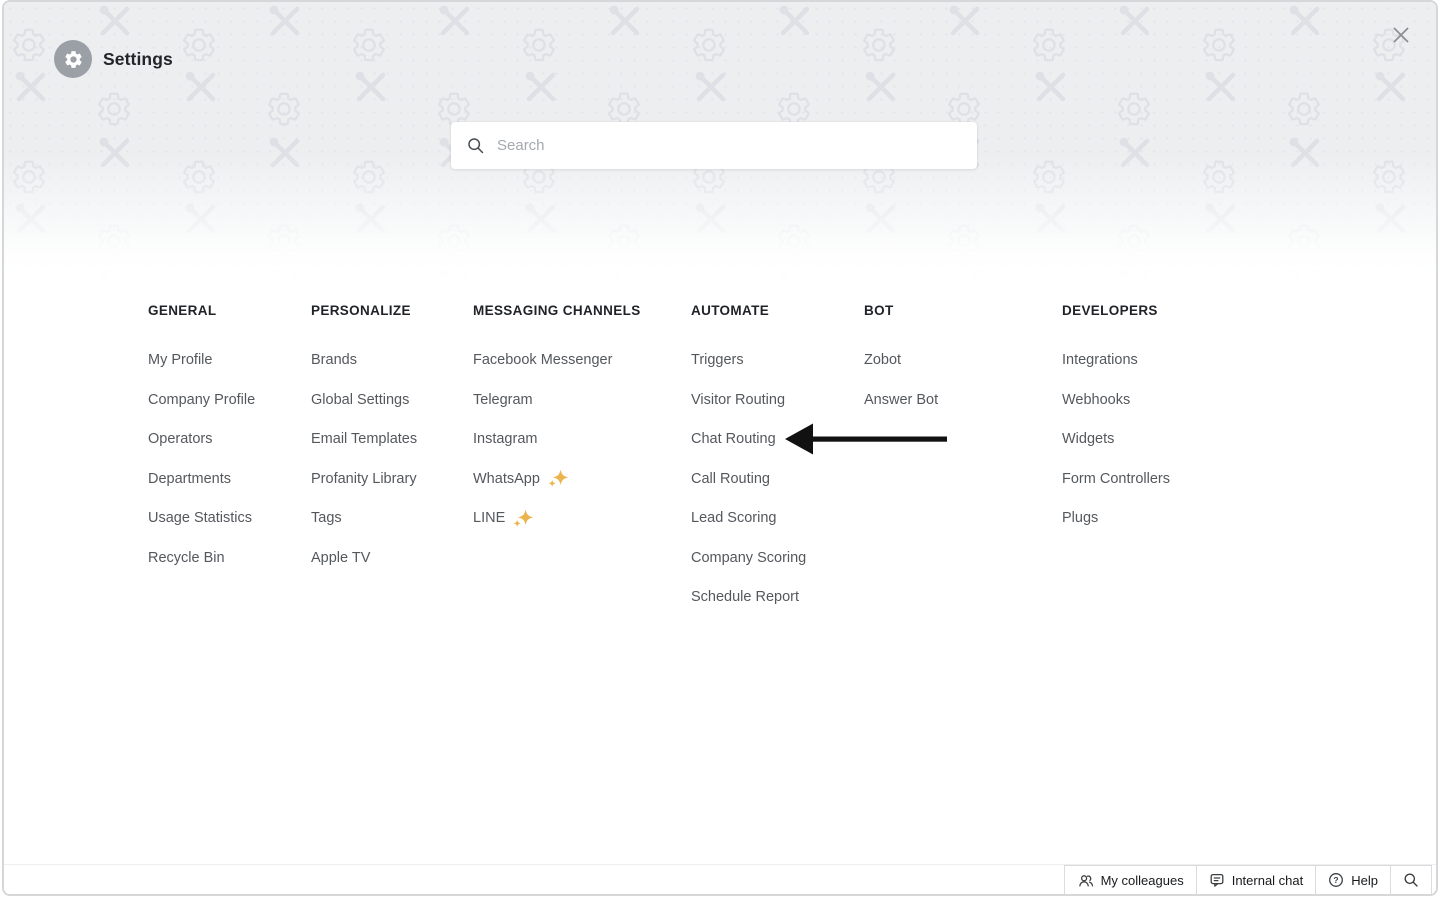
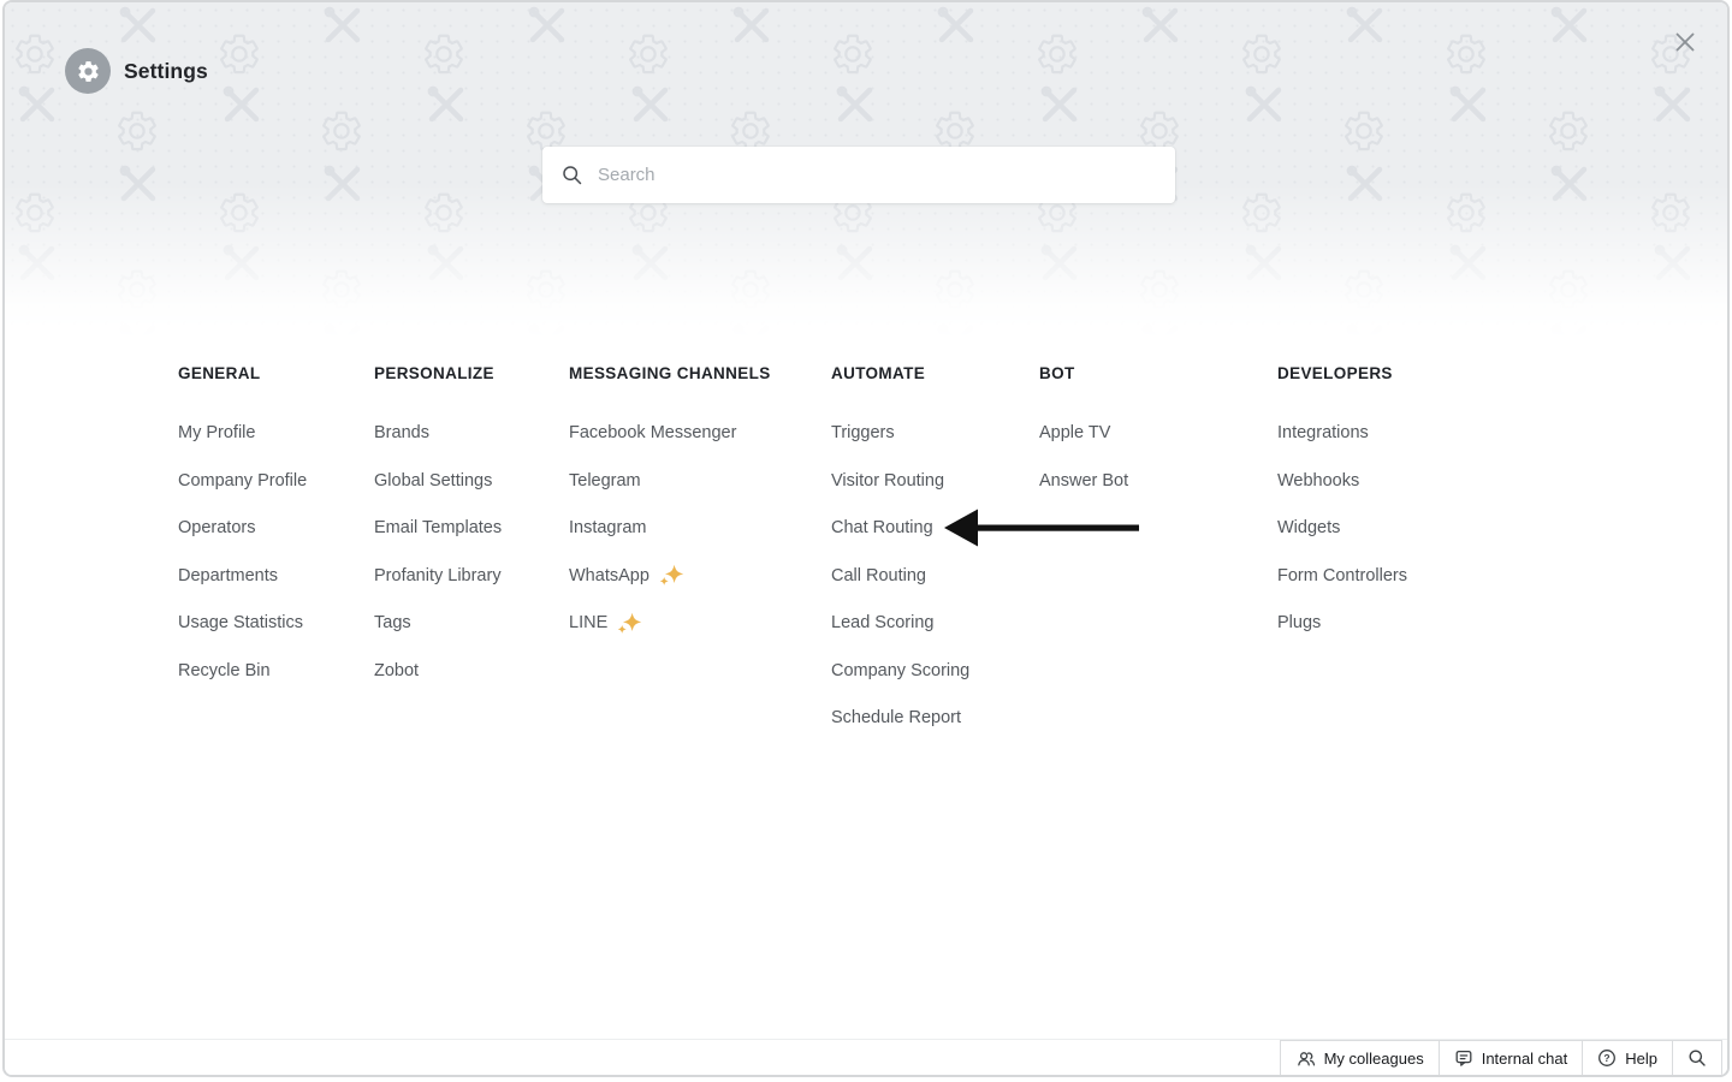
  Settings
  Search
  GENERAL
  My Profile
  Company Profile
  Operators
  Departments
  Usage Statistics
  Recycle Bin
  PERSONALIZE
  Brands
  Global Settings
  Email Templates
  Profanity Library
  Tags
- Apple TV
+ Zobot
  MESSAGING CHANNELS
  Facebook Messenger
  Telegram
  Instagram
  WhatsApp
  LINE
  AUTOMATE
  Triggers
  Visitor Routing
  Chat Routing
  Call Routing
  Lead Scoring
  Company Scoring
  Schedule Report
  BOT
- Zobot
+ Apple TV
  Answer Bot
  DEVELOPERS
  Integrations
  Webhooks
  Widgets
  Form Controllers
  Plugs
  My colleagues
  Internal chat
  ?
  Help
